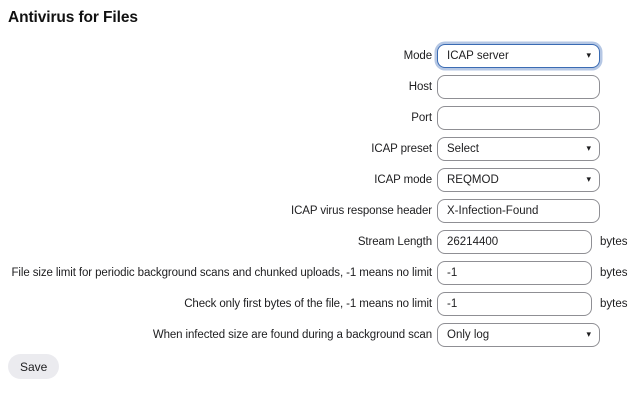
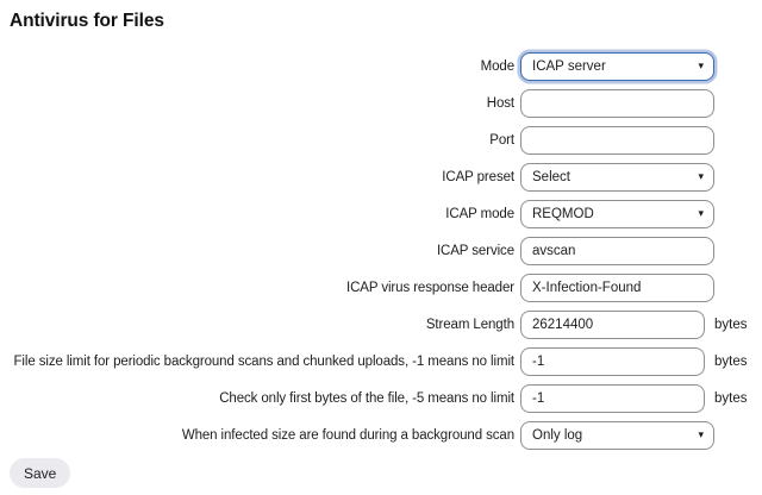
  Antivirus for Files
  Mode
  ICAP server
  ▾
  Host
  Port
  ICAP preset
  Select
  ▾
  ICAP mode
  REQMOD
  ▾
+ ICAP service
+ avscan
  ICAP virus response header
  X-Infection-Found
  Stream Length
  26214400
  bytes
  File size limit for periodic background scans and chunked uploads, -1 means no limit
  -1
  bytes
- Check only first bytes of the file, -1 means no limit
+ Check only first bytes of the file, -5 means no limit
  -1
  bytes
  When infected size are found during a background scan
  Only log
  ▾
  Save
